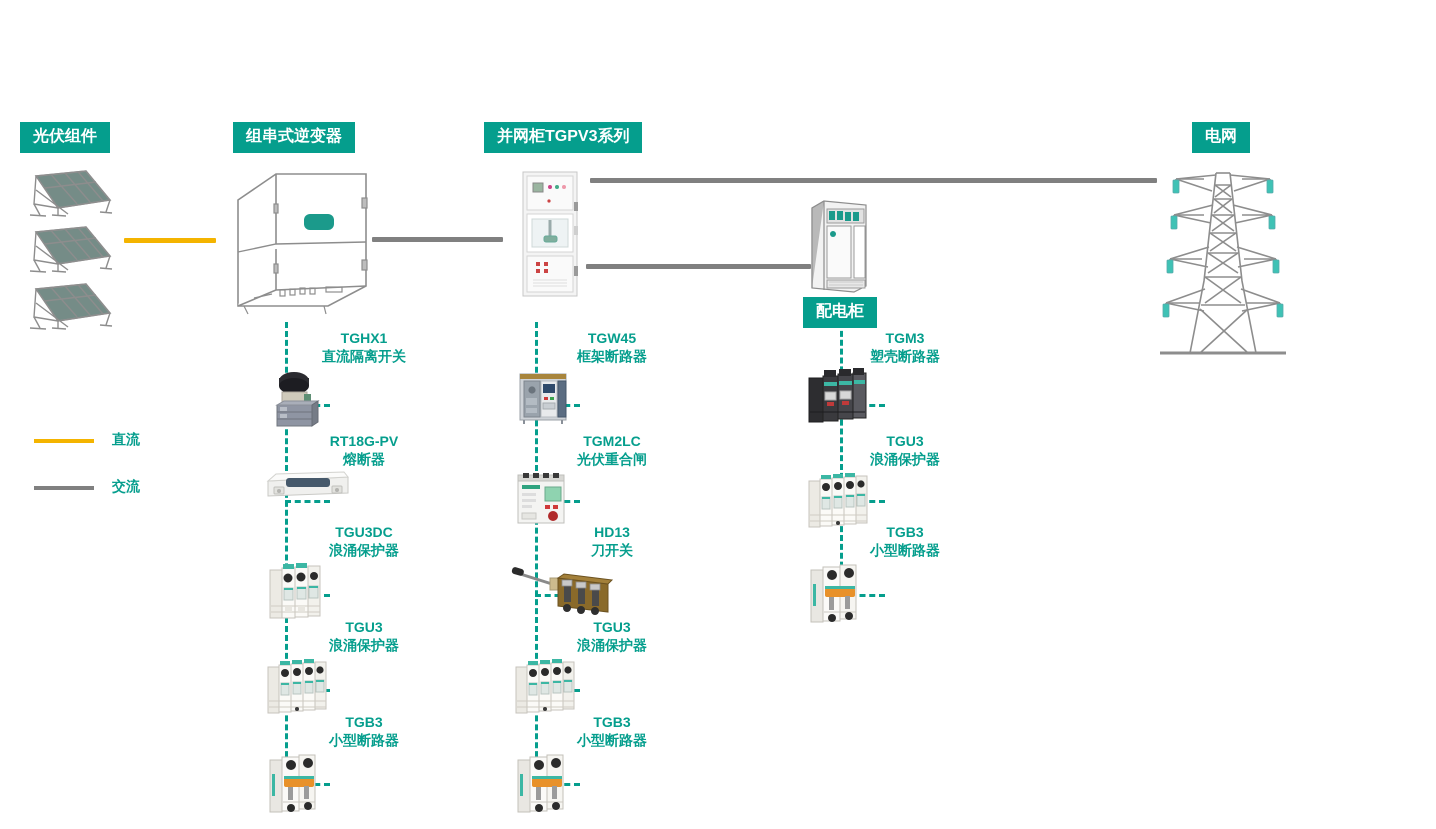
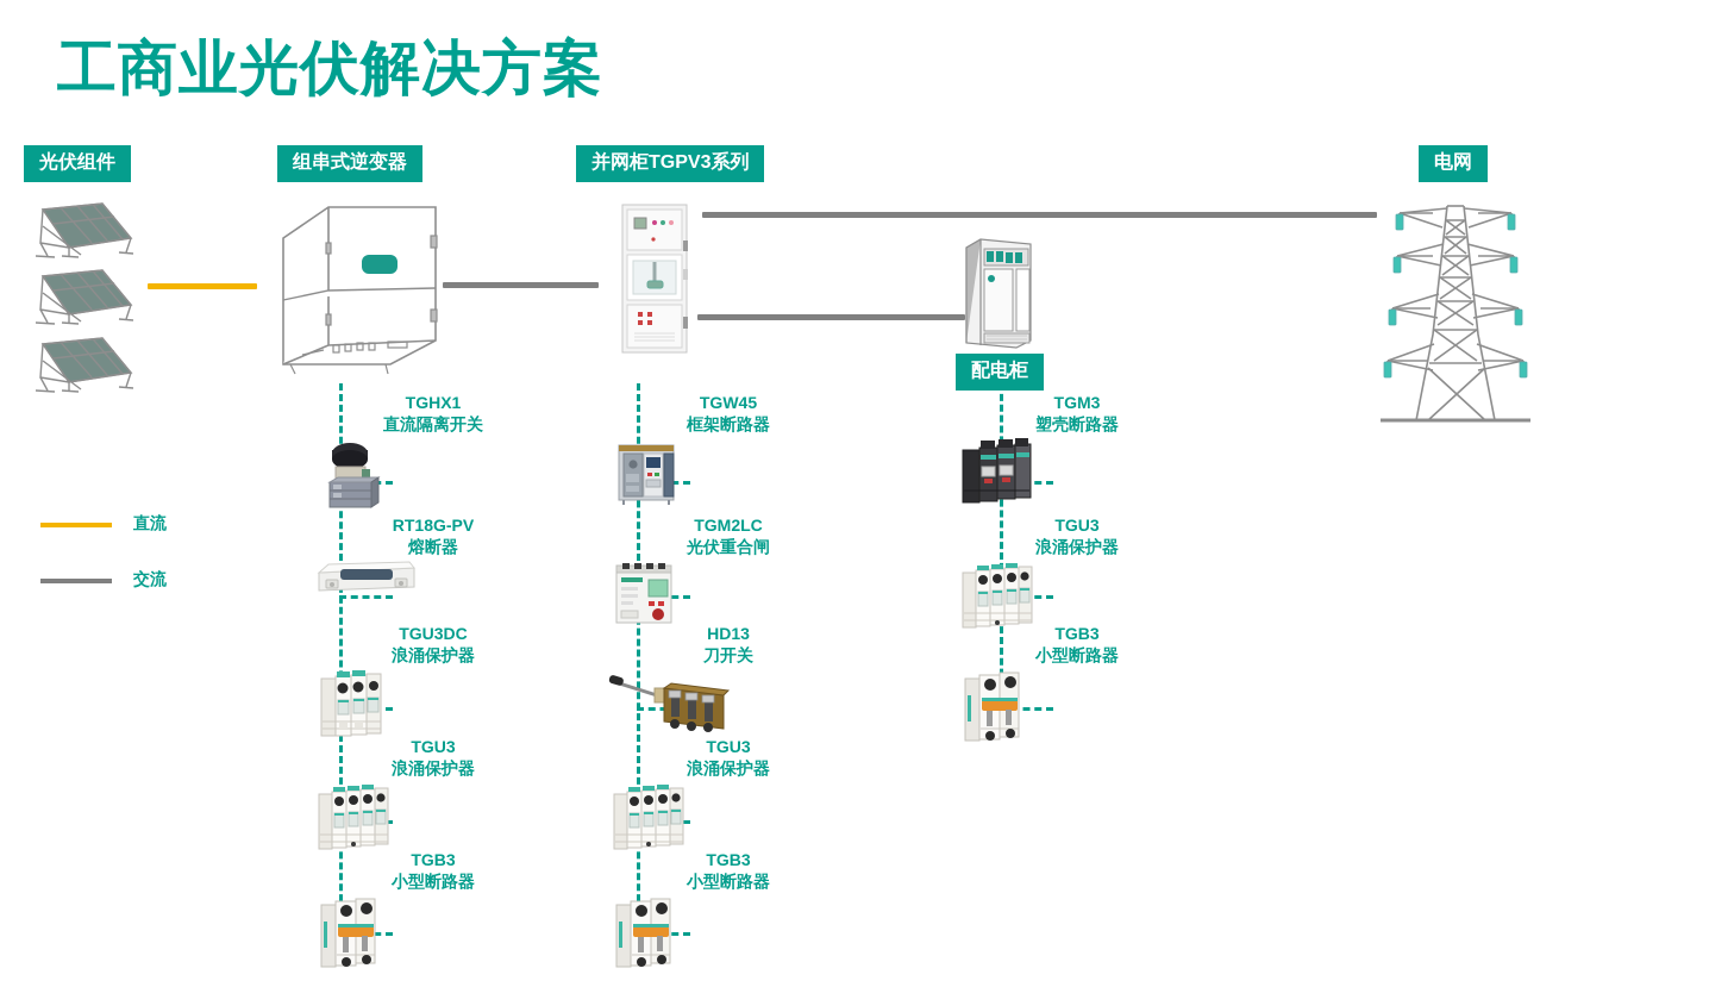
+ 工商业光伏解决方案
  光伏组件
  组串式逆变器
  并网柜TGPV3系列
  配电柜
  电网
  直流
  交流
  TGHX1
  直流隔离开关
  RT18G-PV
  熔断器
  TGU3DC
  浪涌保护器
  TGU3
  浪涌保护器
  TGB3
  小型断路器
  TGW45
  框架断路器
  TGM2LC
  光伏重合闸
  HD13
  刀开关
  TGU3
  浪涌保护器
  TGB3
  小型断路器
  TGM3
  塑壳断路器
  TGU3
  浪涌保护器
  TGB3
  小型断路器
